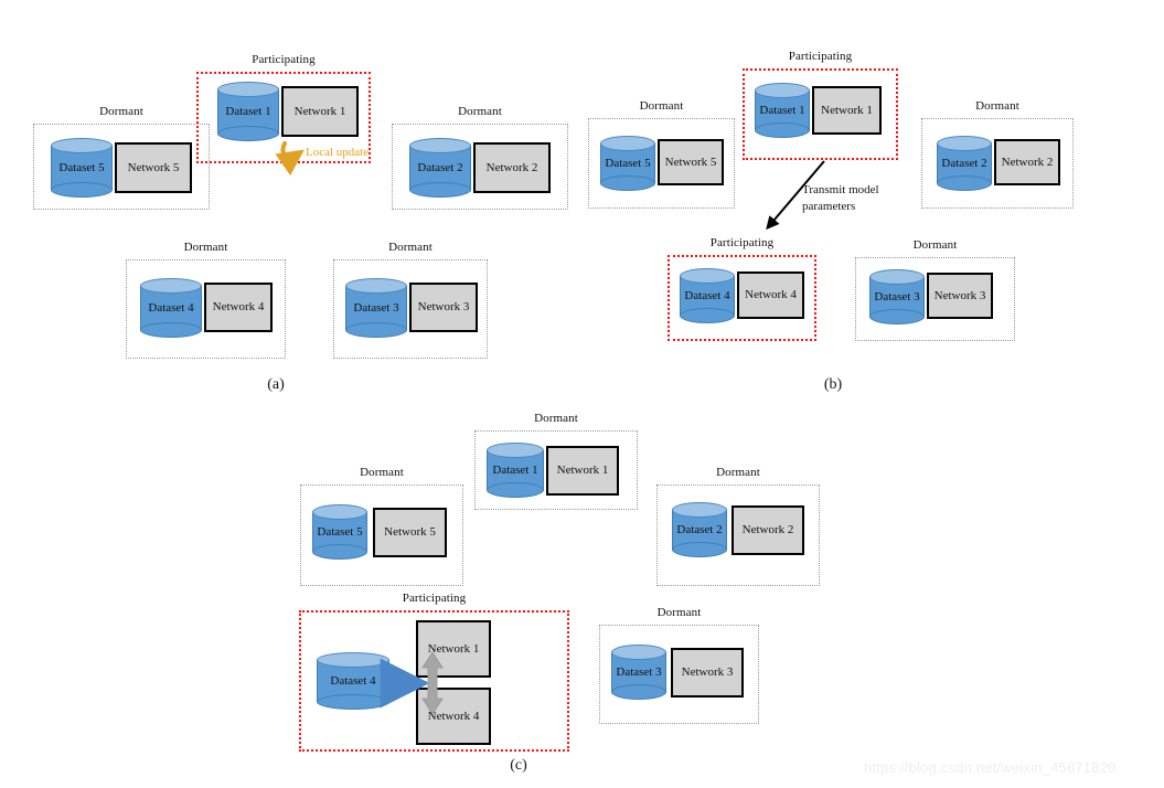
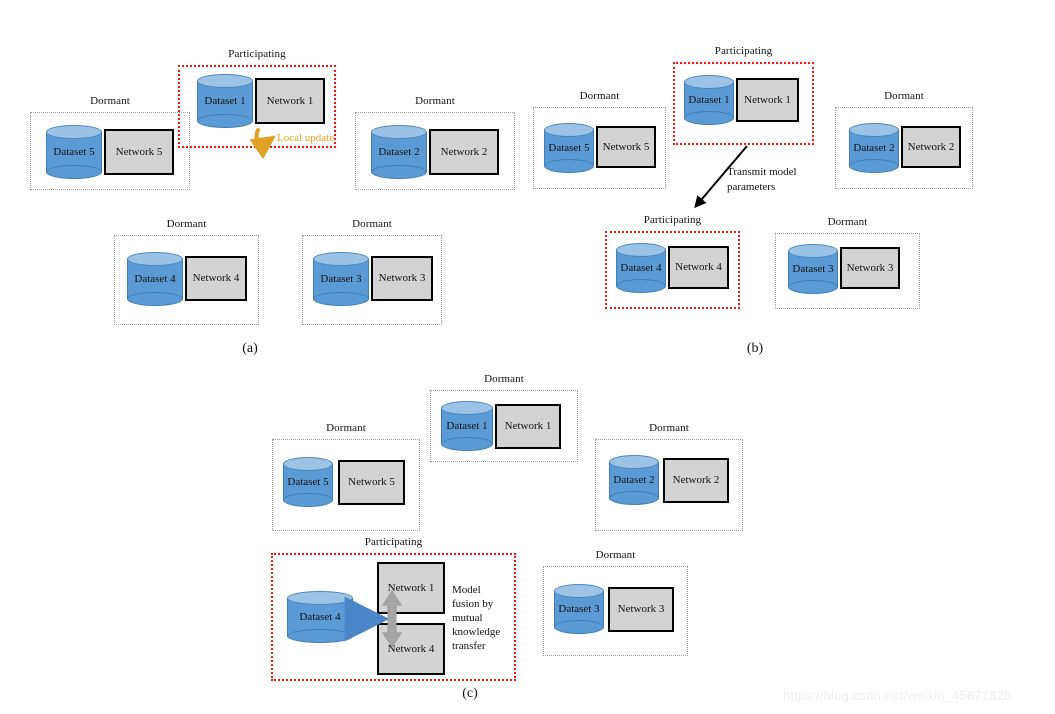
  Dormant
  Dataset 5
  Network 5
  Participating
  Dataset 1
  Network 1
  Local update
  Dormant
  Dataset 2
  Network 2
  Dormant
  Dataset 4
  Network 4
  Dormant
  Dataset 3
  Network 3
  (a)
  Dormant
  Dataset 5
  Network 5
  Participating
  Dataset 1
  Network 1
  Dormant
  Dataset 2
  Network 2
  Transmit model
  parameters
  Participating
  Dataset 4
  Network 4
  Dormant
  Dataset 3
  Network 3
  (b)
  Dormant
  Dataset 1
  Network 1
  Dormant
  Dataset 5
  Network 5
  Dormant
  Dataset 2
  Network 2
  Dormant
  Dataset 3
  Network 3
  Participating
  Dataset 4
  Network 1
  Network 4
+ Model
+ fusion by
+ mutual
+ knowledge
+ transfer
  (c)
